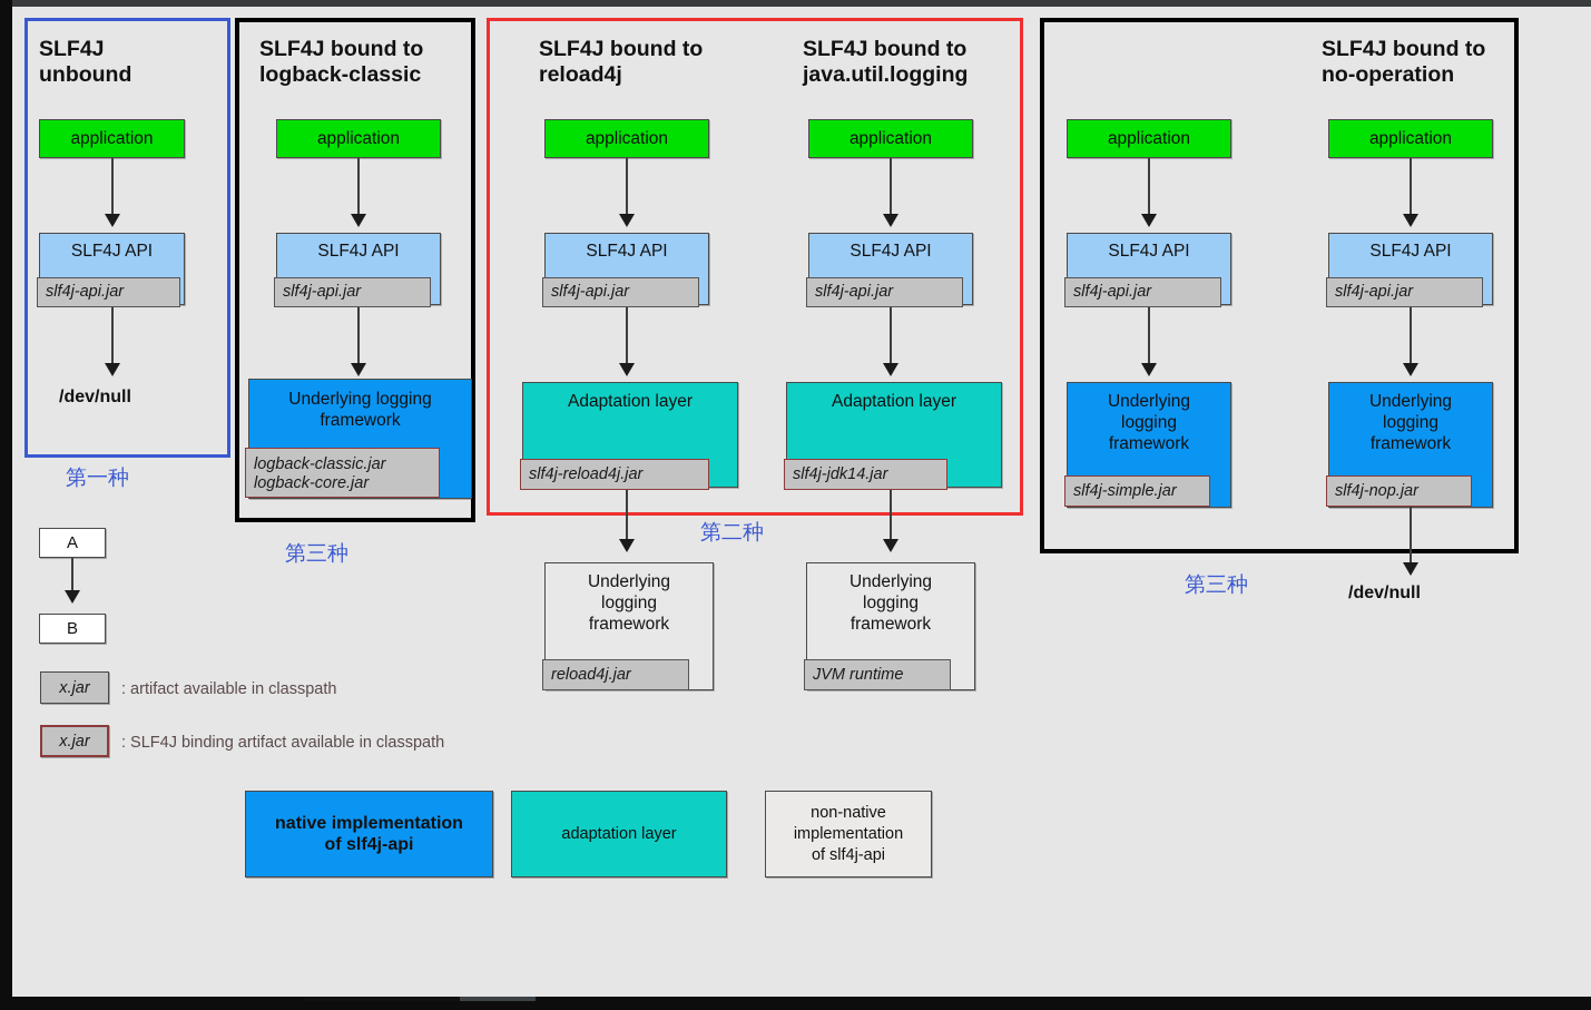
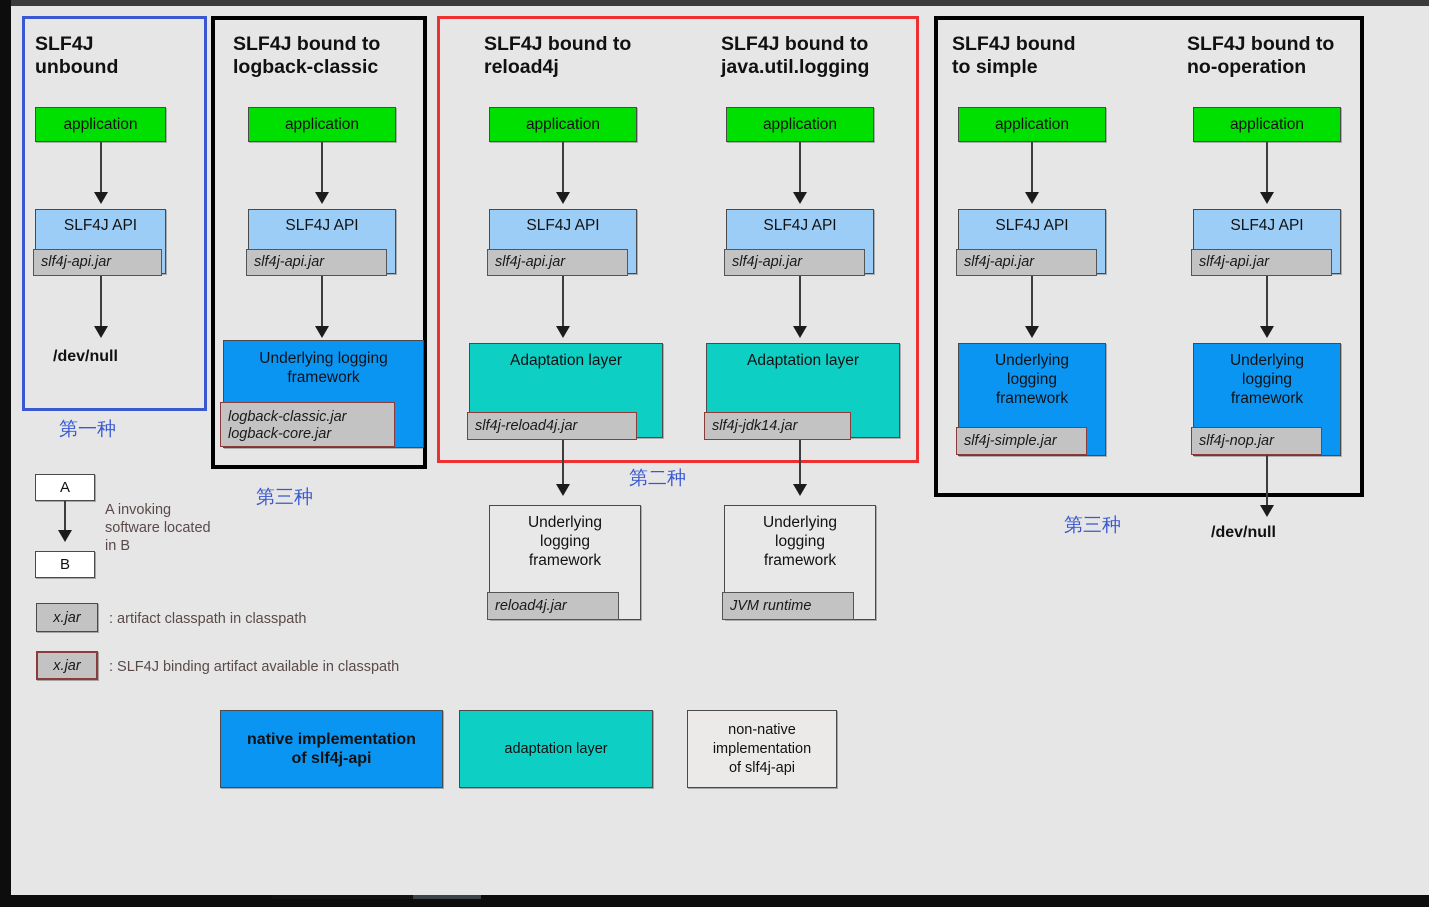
  SLF4J
  unbound
  application
  SLF4J API
  slf4j-api.jar
  /dev/null
  第一种
  SLF4J bound to
  logback-classic
  application
  SLF4J API
  slf4j-api.jar
  Underlying logging
  framework
  logback-classic.jar
  logback-core.jar
  第三种
  SLF4J bound to
  reload4j
  application
  SLF4J API
  slf4j-api.jar
  Adaptation layer
  slf4j-reload4j.jar
  Underlying
  logging
  framework
  reload4j.jar
  第二种
  SLF4J bound to
  java.util.logging
  application
  SLF4J API
  slf4j-api.jar
  Adaptation layer
  slf4j-jdk14.jar
  Underlying
  logging
  framework
  JVM runtime
+ SLF4J bound
+ to simple
  application
  SLF4J API
  slf4j-api.jar
  Underlying
  logging
  framework
  slf4j-simple.jar
  第三种
  SLF4J bound to
  no-operation
  application
  SLF4J API
  slf4j-api.jar
  Underlying
  logging
  framework
  slf4j-nop.jar
  /dev/null
  A
  B
+ A invoking
+ software located
+ in B
  x.jar
- : artifact available in classpath
+ : artifact classpath in classpath
  x.jar
  : SLF4J binding artifact available in classpath
  native implementation
  of slf4j-api
  adaptation layer
  non-native
  implementation
  of slf4j-api
